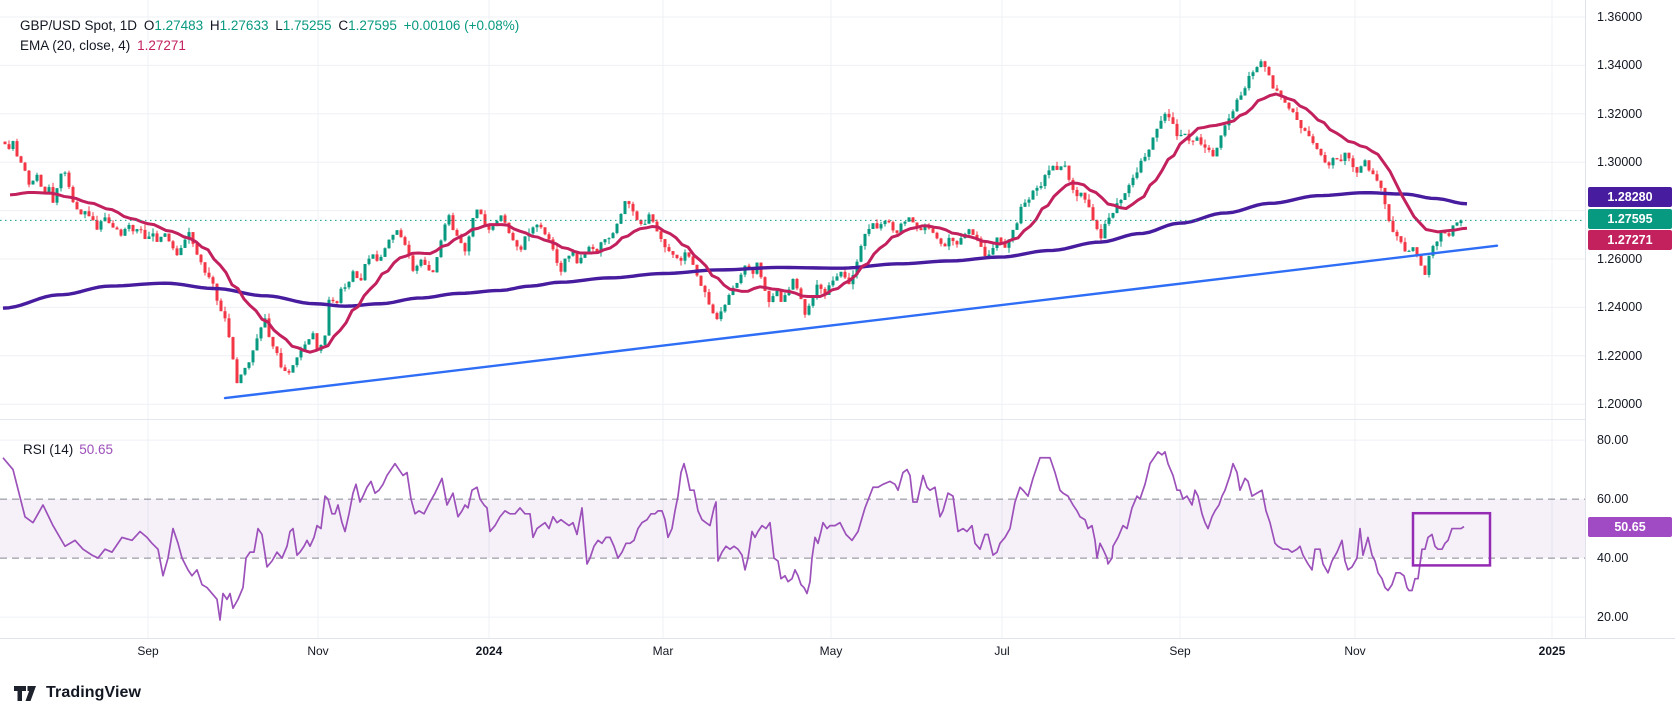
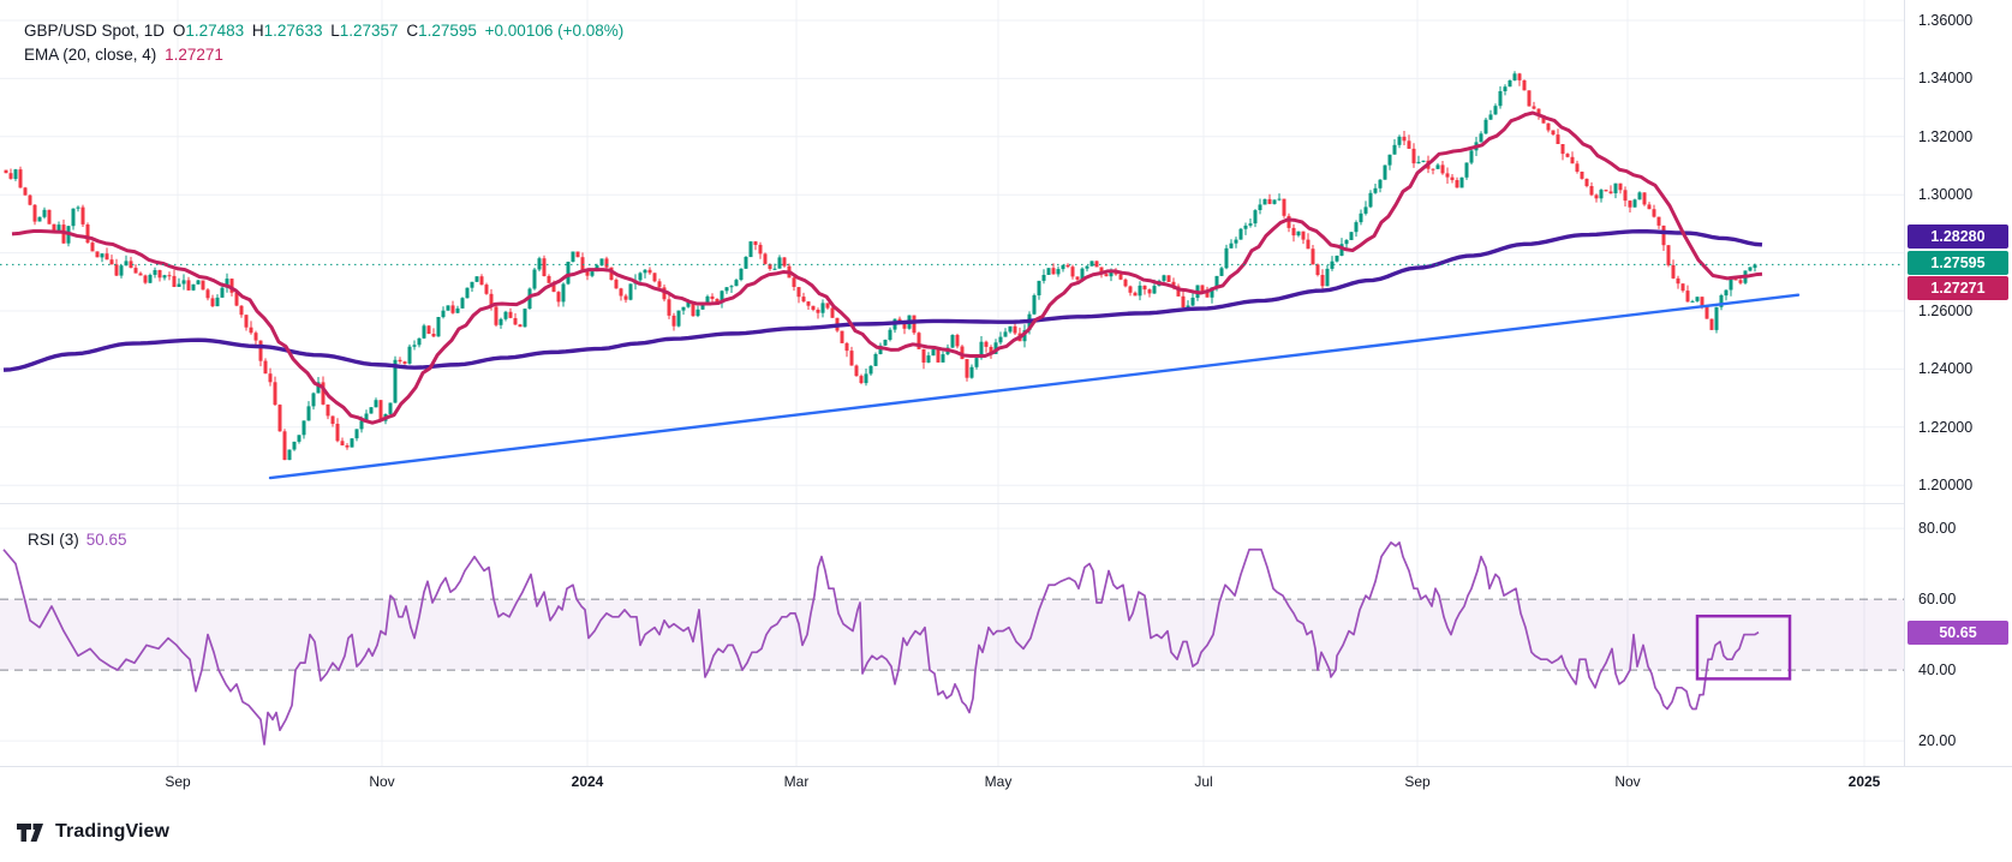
- GBP/USD Spot, 1D O1.27483 H1.27633 L1.75255 C1.27595 +0.00106 (+0.08%)
+ GBP/USD Spot, 1D O1.27483 H1.27633 L1.27357 C1.27595 +0.00106 (+0.08%)
  EMA (20, close, 4) 1.27271
- RSI (14) 50.65
+ RSI (3) 50.65
  1.36000
  1.34000
  1.32000
  1.30000
  1.26000
  1.24000
  1.22000
  1.20000
  80.00
  60.00
  40.00
  20.00
  1.28280
  1.27595
  1.27271
  50.65
  Sep
  Nov
  2024
  Mar
  May
  Jul
  Sep
  Nov
  2025
  TradingView
